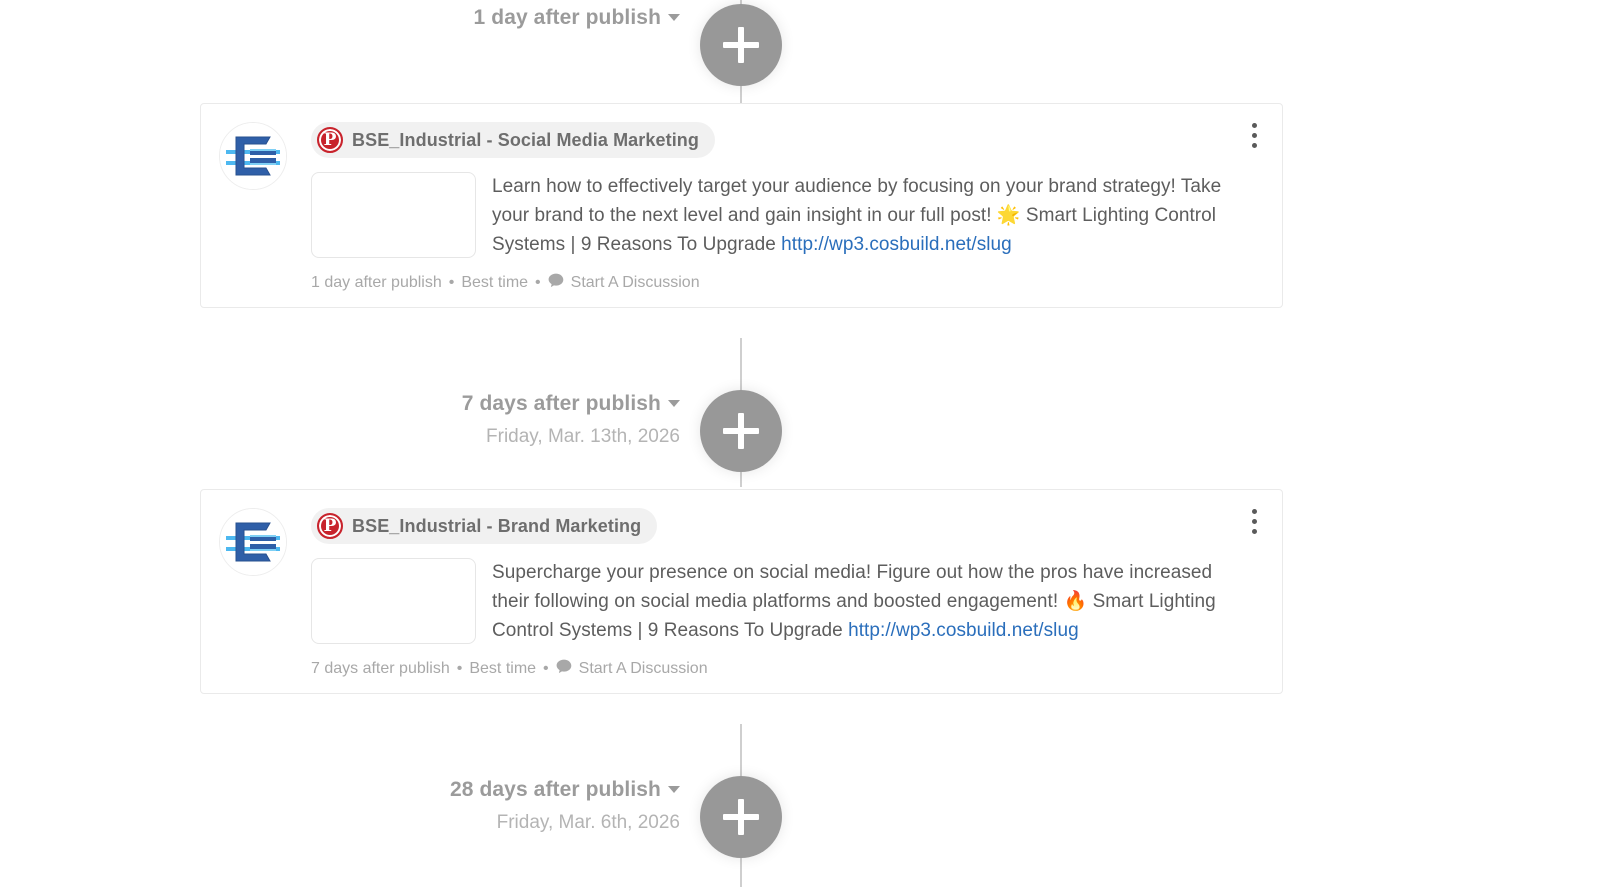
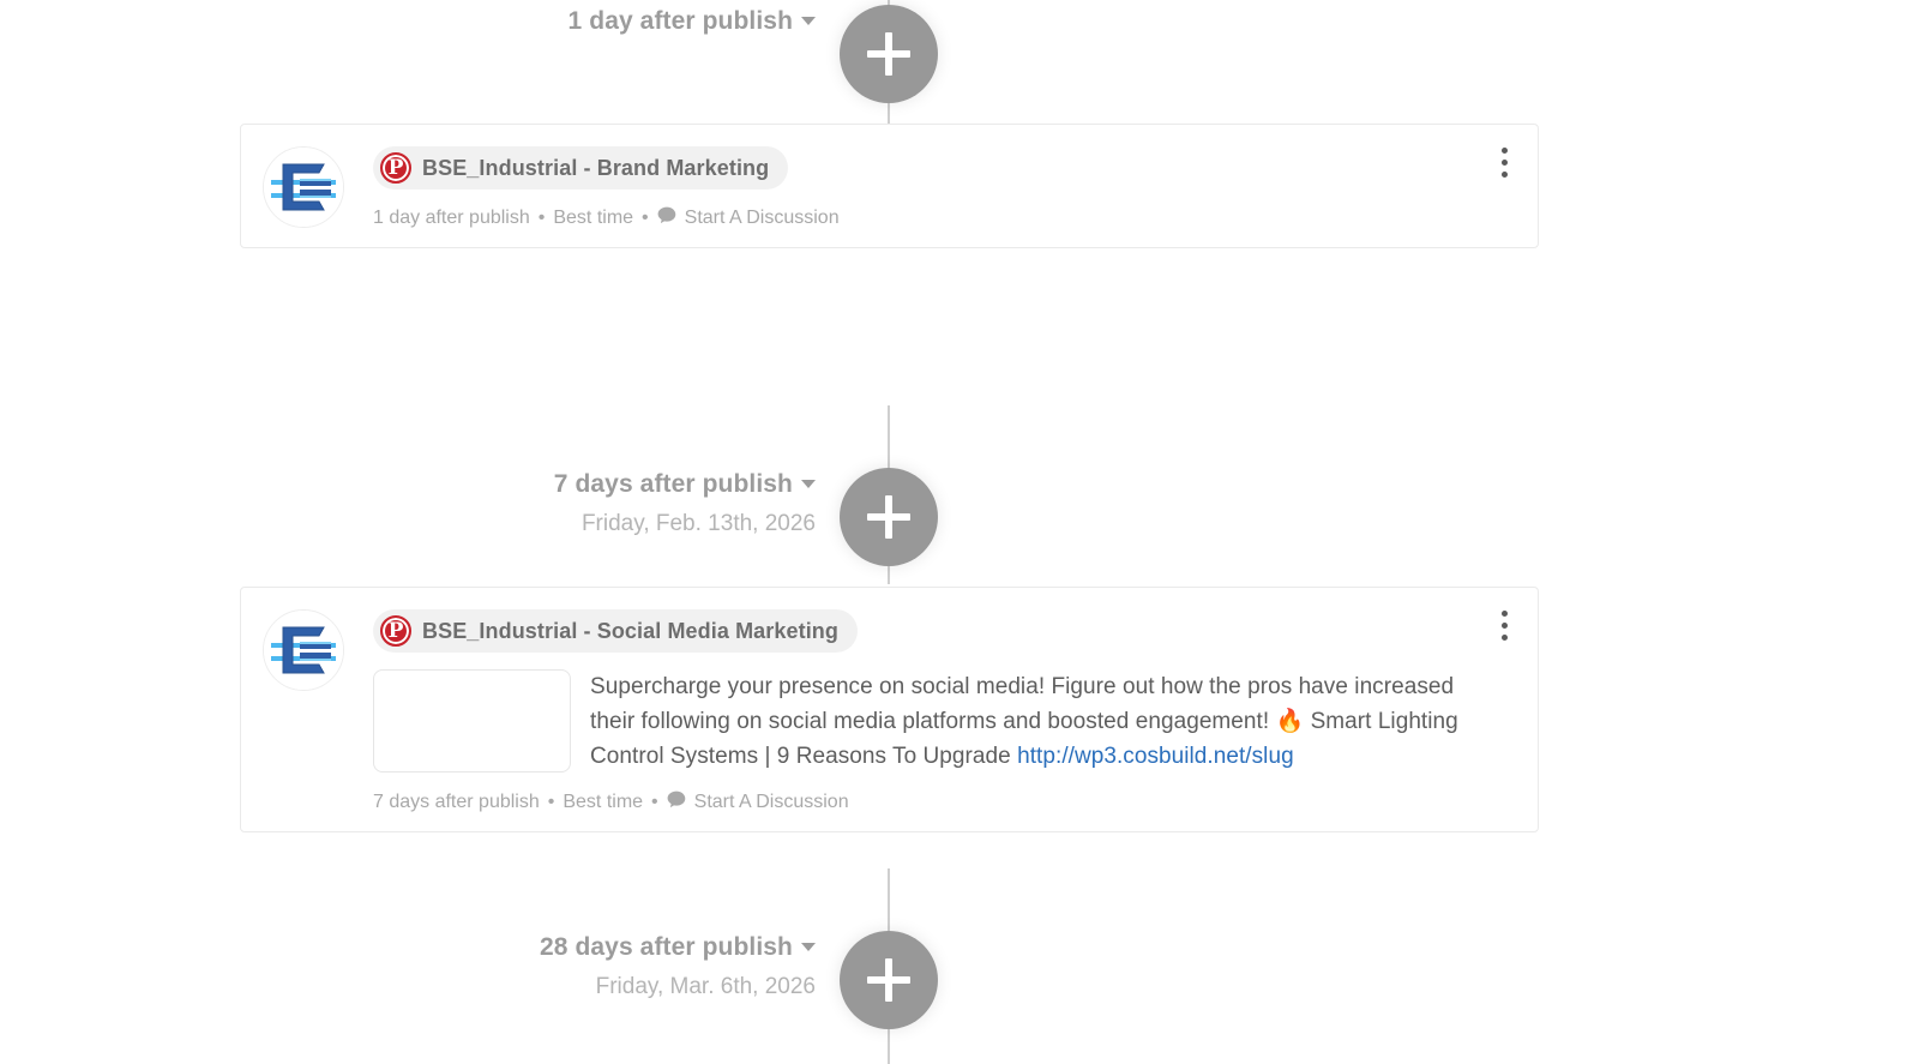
  1 day after publish
  P
- BSE_Industrial - Social Media Marketing
+ BSE_Industrial - Brand Marketing
- Learn how to effectively target your audience by focusing on your brand strategy! Take your brand to the next level and gain insight in our full post! 🌟 Smart Lighting Control Systems | 9 Reasons To Upgrade http://wp3.cosbuild.net/slug
  1 day after publish
  •
  Best time
  •
  Start A Discussion
  7 days after publish
- Friday, Mar. 13th, 2026
+ Friday, Feb. 13th, 2026
  P
- BSE_Industrial - Brand Marketing
+ BSE_Industrial - Social Media Marketing
  Supercharge your presence on social media! Figure out how the pros have increased their following on social media platforms and boosted engagement! 🔥 Smart Lighting Control Systems | 9 Reasons To Upgrade http://wp3.cosbuild.net/slug
  7 days after publish
  •
  Best time
  •
  Start A Discussion
  28 days after publish
  Friday, Mar. 6th, 2026
